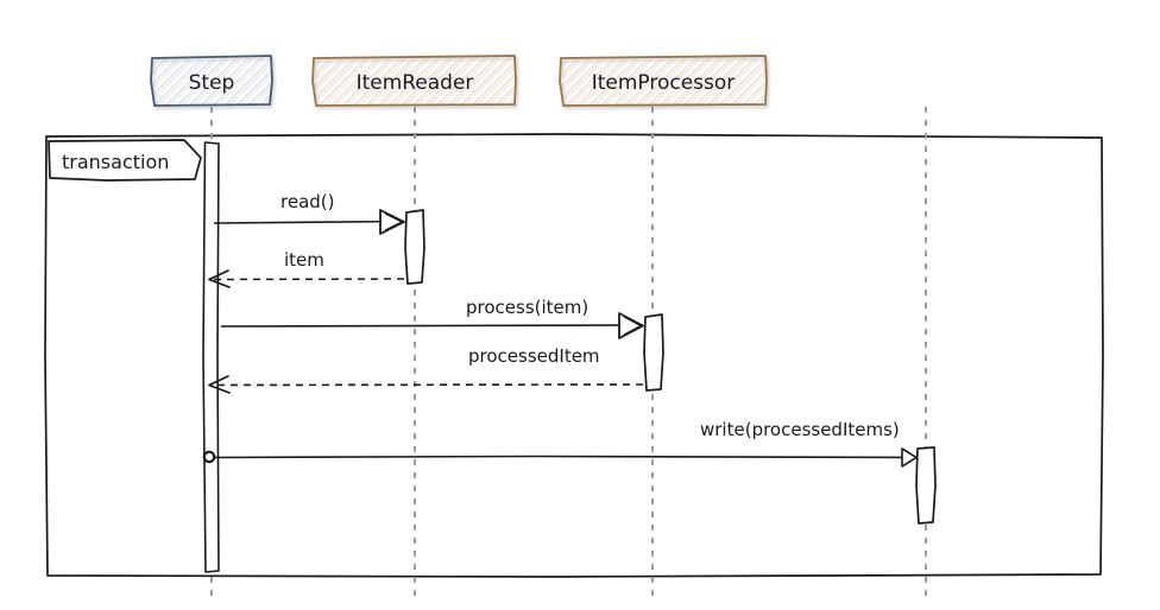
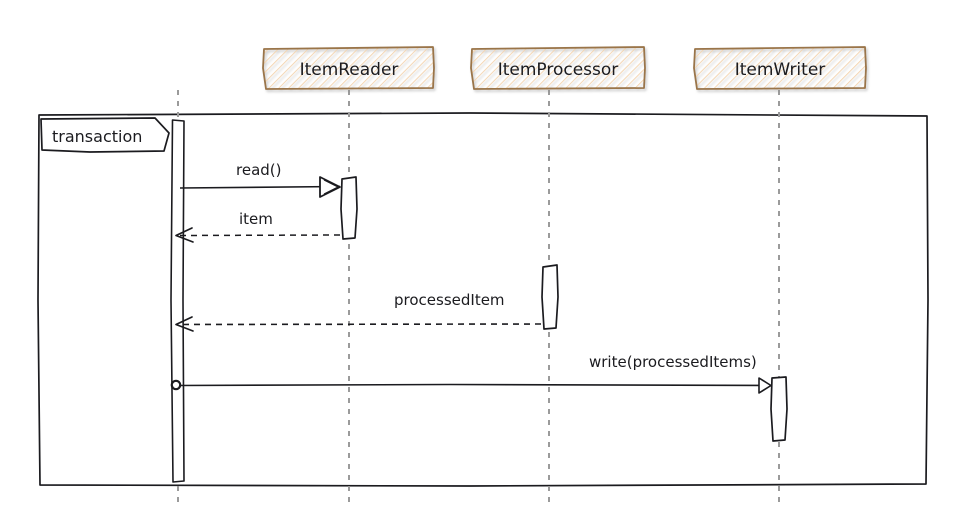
  transaction
  read()
  item
- process(item)
  processedItem
  write(processedItems)
- Step
  ItemReader
  ItemProcessor
+ ItemWriter
